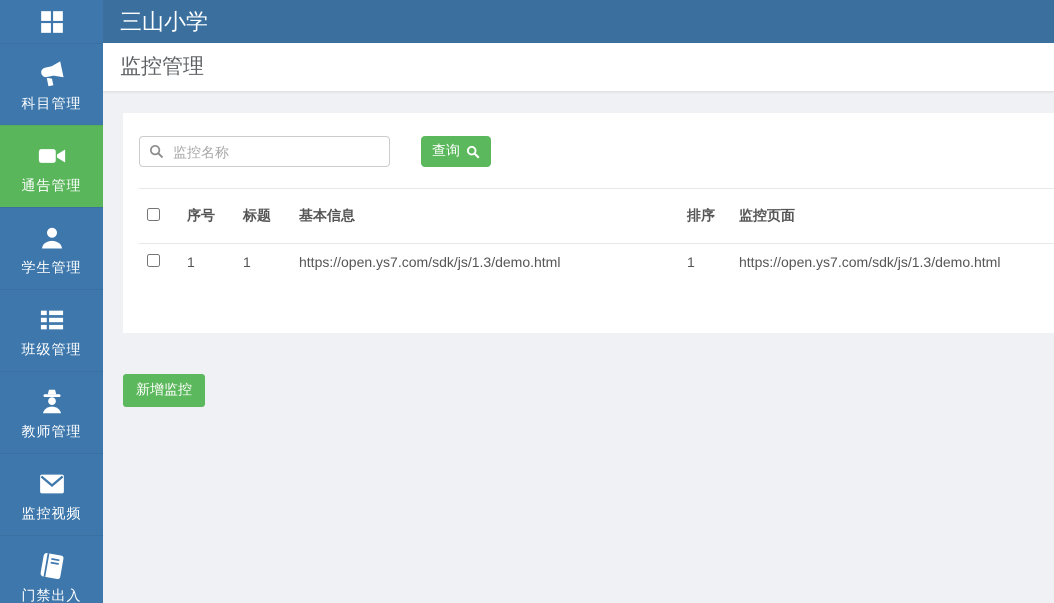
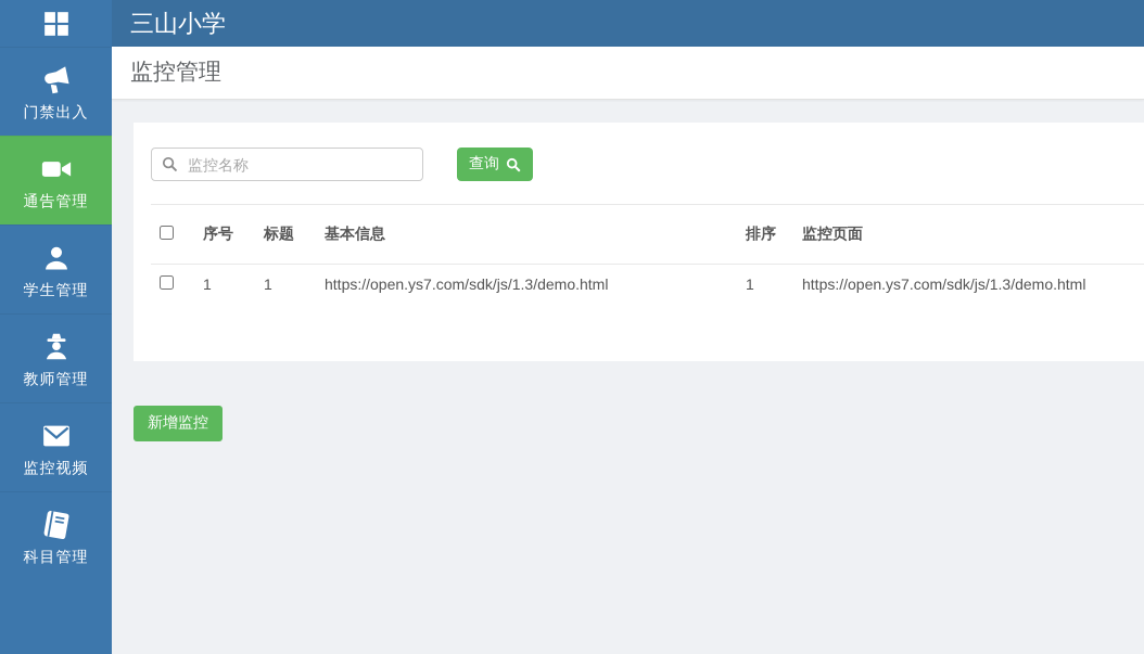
- 科目管理
+ 门禁出入
  通告管理
  学生管理
- 班级管理
  教师管理
  监控视频
- 门禁出入
+ 科目管理
  三山小学
  监控管理
  监控名称
  查询
  	序号	标题	基本信息	排序	监控页面
  	1	1	https://open.ys7.com/sdk/js/1.3/demo.html	1	https://open.ys7.com/sdk/js/1.3/demo.html
  新增监控
